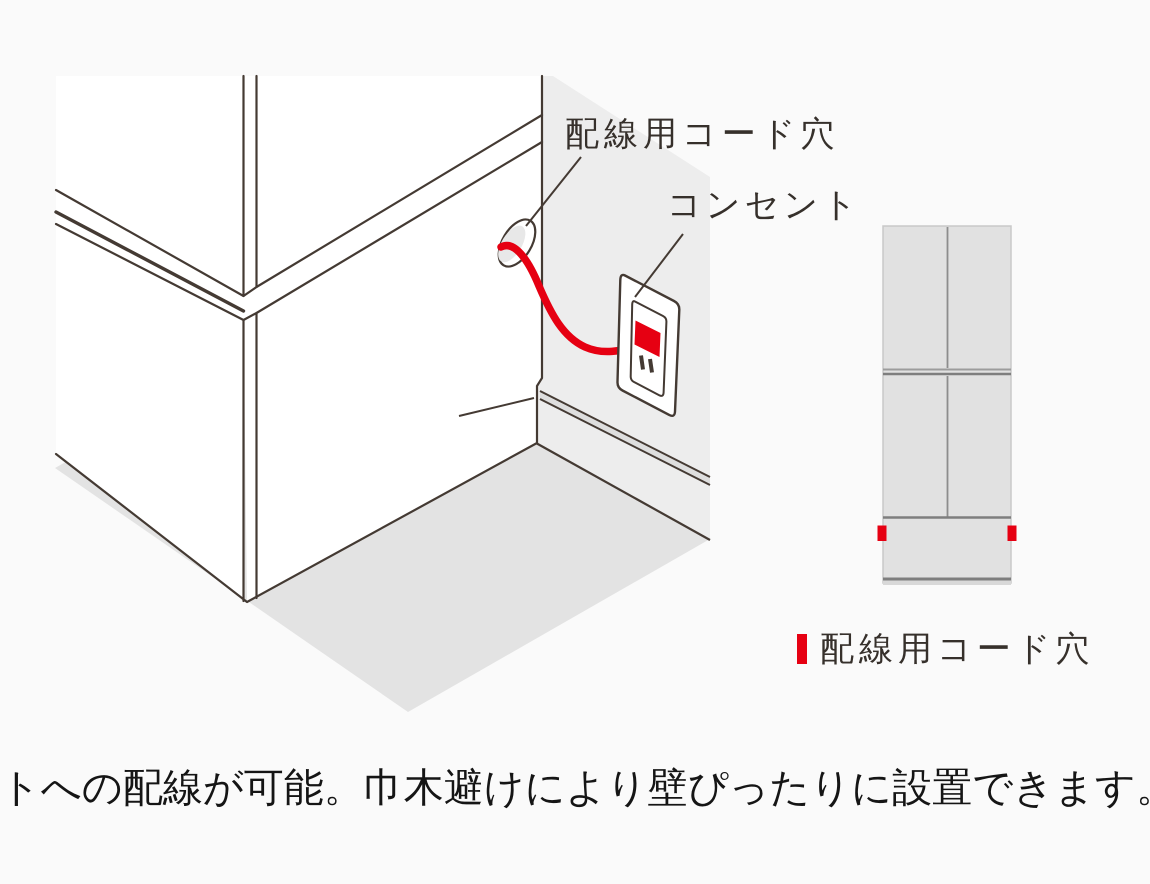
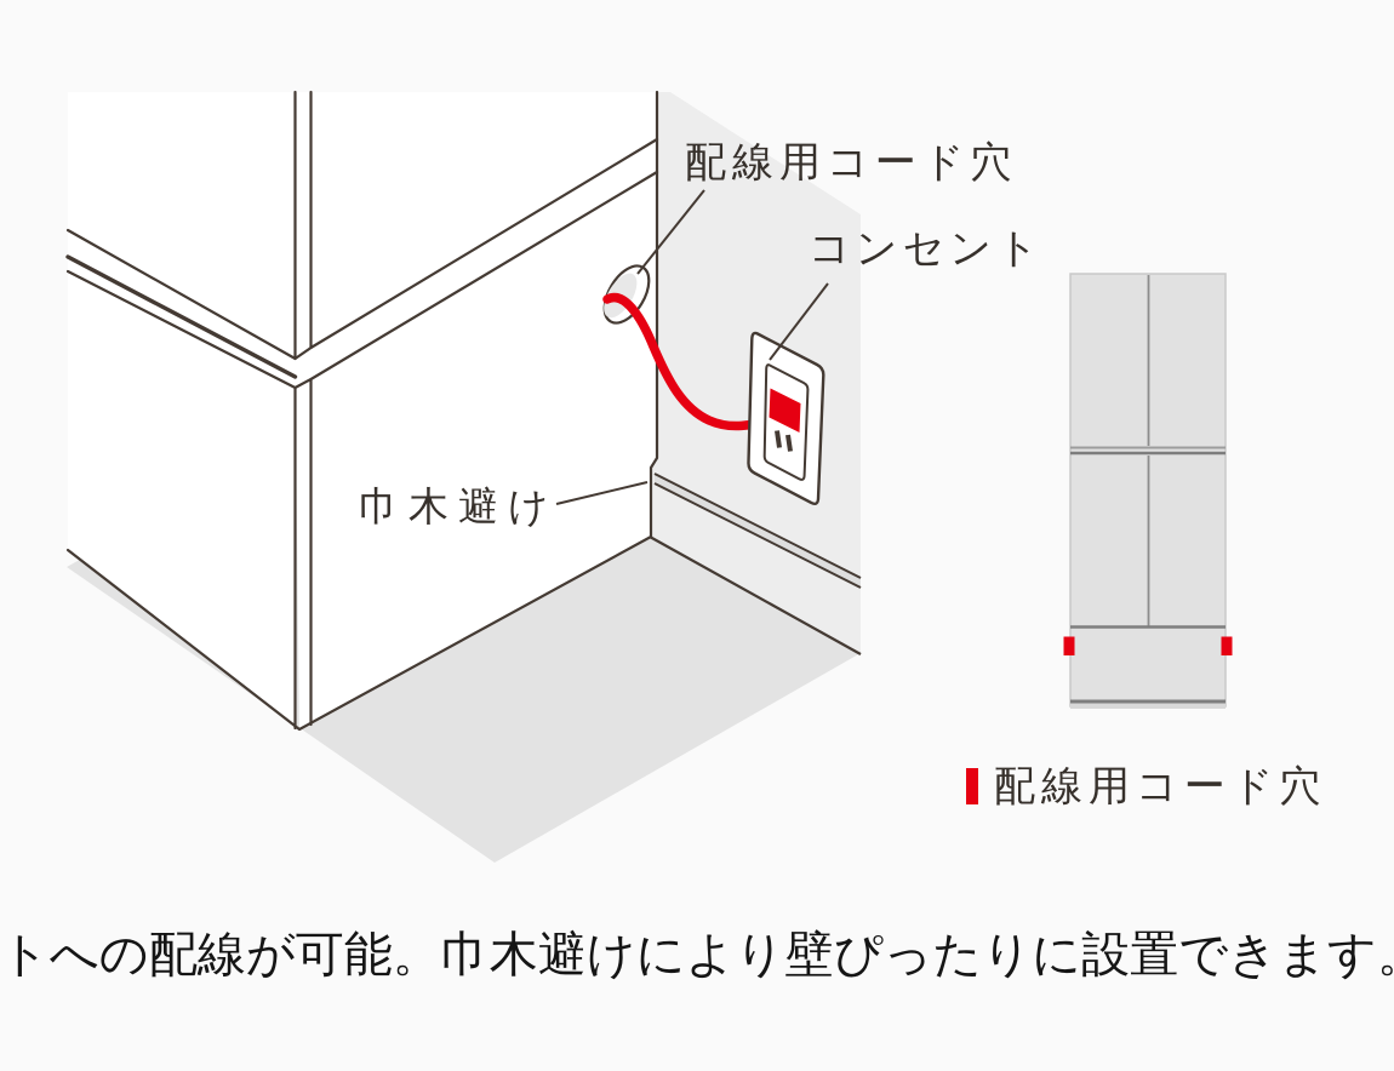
  配線用コード穴
  コンセント
+ 巾木避け
  配線用コード穴
  トへの配線が可能。巾木避けにより壁ぴったりに設置できます
